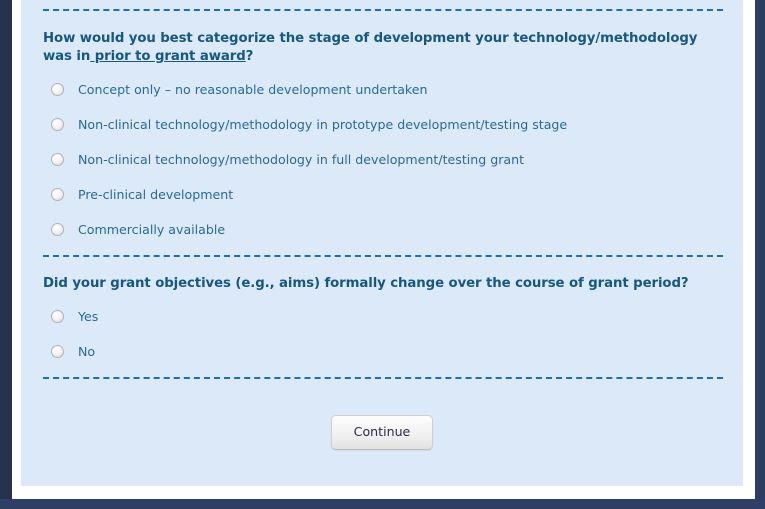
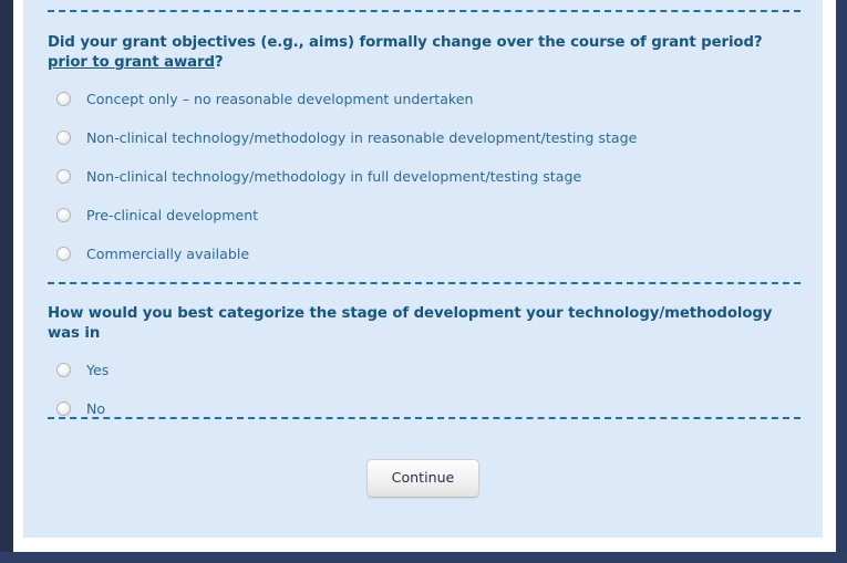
- How would you best categorize the stage of development your technology/methodology was in prior to grant award?
+ Did your grant objectives (e.g., aims) formally change over the course of grant period? prior to grant award?
  Concept only – no reasonable development undertaken
- Non-clinical technology/methodology in prototype development/testing stage
+ Non-clinical technology/methodology in reasonable development/testing stage
- Non-clinical technology/methodology in full development/testing grant
+ Non-clinical technology/methodology in full development/testing stage
  Pre-clinical development
  Commercially available
- Did your grant objectives (e.g., aims) formally change over the course of grant period?
+ How would you best categorize the stage of development your technology/methodology was in
  Yes
  No
  Continue
